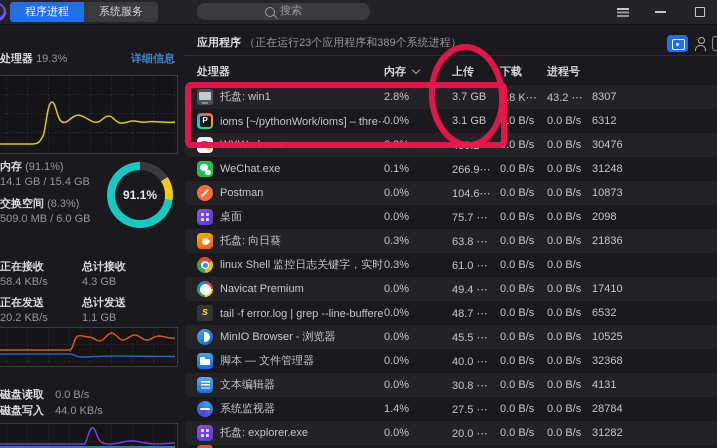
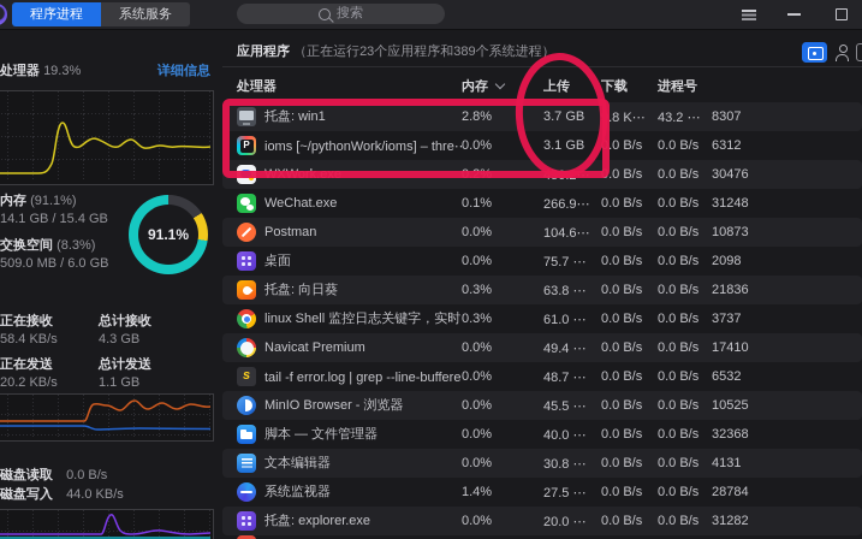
  程序进程
  系统服务
  搜索
  处理器 19.3%
  详细信息
  内存 (91.1%)
  14.1 GB / 15.4 GB
  交换空间 (8.3%)
  509.0 MB / 6.0 GB
  91.1%
  正在接收
  总计接收
  58.4 KB/s
  4.3 GB
  正在发送
  总计发送
  20.2 KB/s
  1.1 GB
  磁盘读取 0.0 B/s
  磁盘写入 44.0 KB/s
  应用程序 （正在运行23个应用程序和389个系统进程）
  处理器
  内存
  上传
  下载
  进程号
  托盘: win1
  2.8%
  3.7 GB
  .8 K⋯
  43.2 ⋯
  8307
  ioms [~/pythonWork/ioms] – thre⋯
  0.0%
  3.1 GB
  .0 B/s
  0.0 B/s
  6312
  .0 B/s
  0.0 B/s
  30476
  WeChat.exe
  0.1%
  266.9⋯
  0.0 B/s
  0.0 B/s
  31248
  Postman
  0.0%
  104.6⋯
  0.0 B/s
  0.0 B/s
  10873
  桌面
  0.0%
  75.7 ⋯
  0.0 B/s
  0.0 B/s
  2098
  托盘: 向日葵
  0.3%
  63.8 ⋯
  0.0 B/s
  0.0 B/s
  21836
  linux Shell 监控日志关键字，实时
  0.3%
  61.0 ⋯
  0.0 B/s
  0.0 B/s
+ 3737
  Navicat Premium
  0.0%
  49.4 ⋯
  0.0 B/s
  0.0 B/s
  17410
  tail -f error.log | grep --line-buffere
  0.0%
  48.7 ⋯
  0.0 B/s
  0.0 B/s
  6532
  MinIO Browser - 浏览器
  0.0%
  45.5 ⋯
  0.0 B/s
  0.0 B/s
  10525
  脚本 — 文件管理器
  0.0%
  40.0 ⋯
  0.0 B/s
  0.0 B/s
  32368
  文本编辑器
  0.0%
  30.8 ⋯
  0.0 B/s
  0.0 B/s
  4131
  系统监视器
  1.4%
  27.5 ⋯
  0.0 B/s
  0.0 B/s
  28784
  托盘: explorer.exe
  0.0%
  20.0 ⋯
  0.0 B/s
  0.0 B/s
  31282
